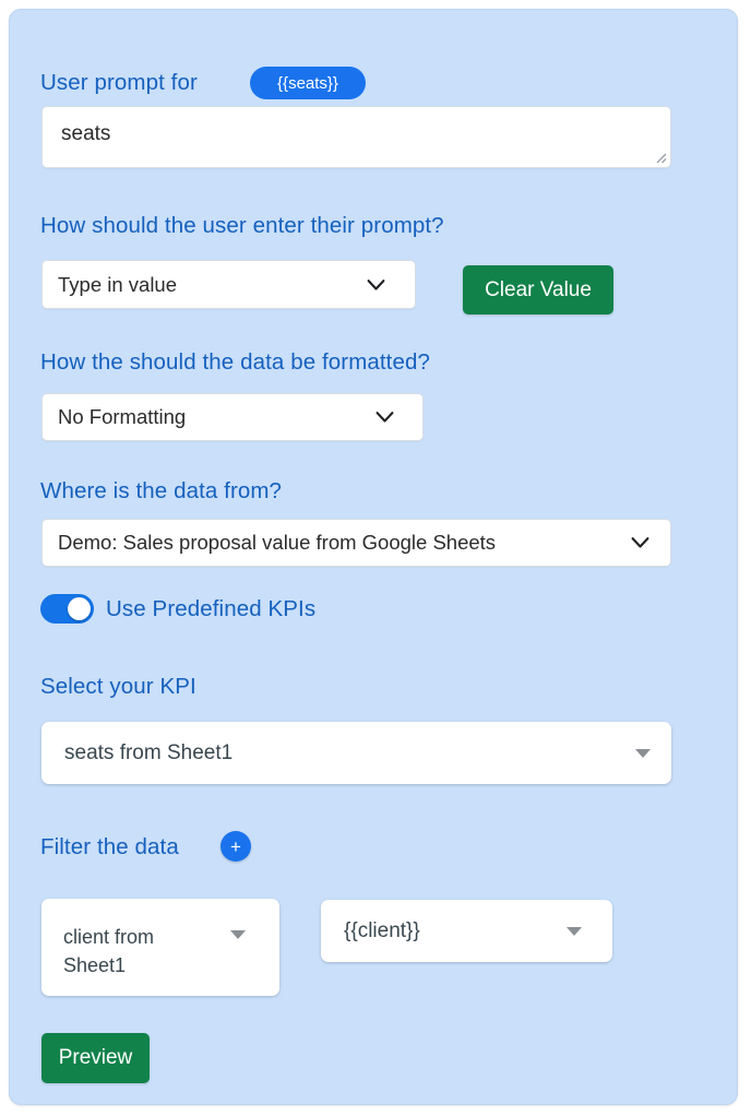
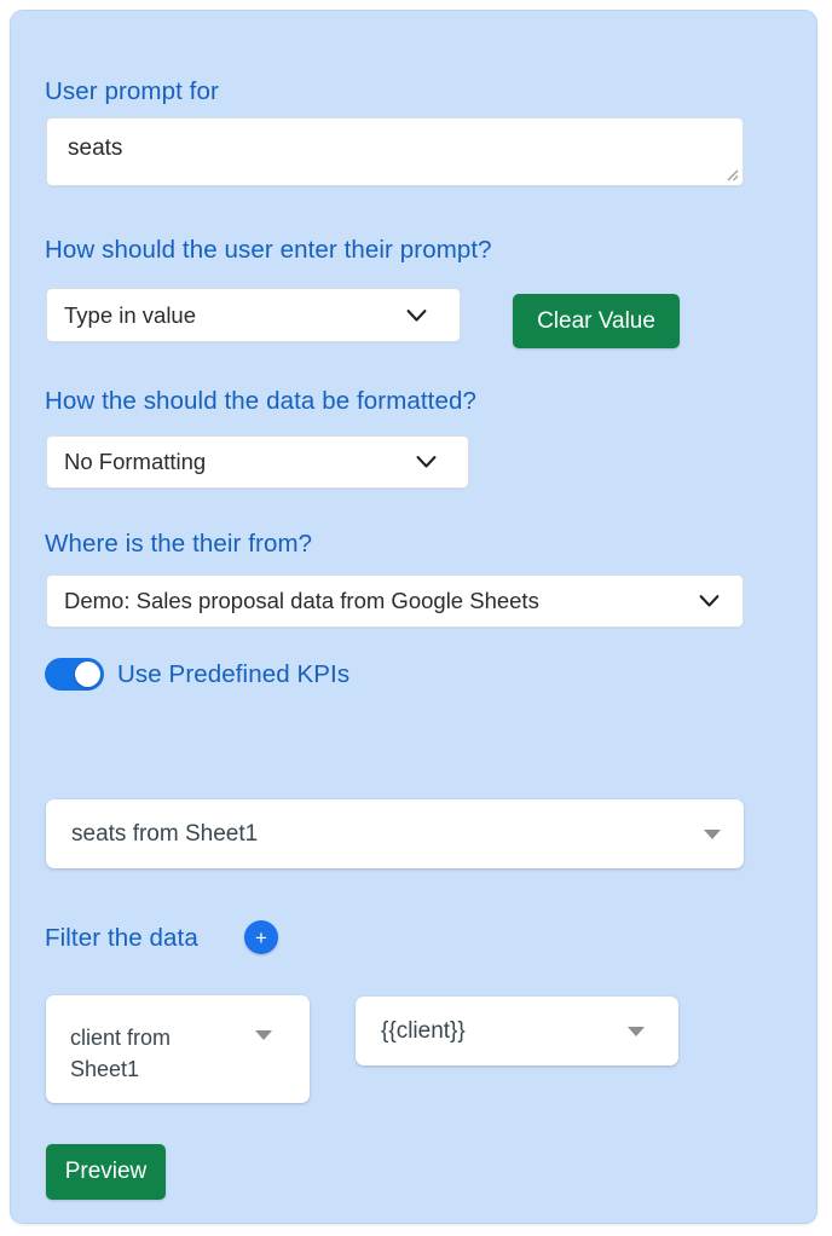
  User prompt for
- {{seats}}
  seats
  How should the user enter their prompt?
  Type in value
  Clear Value
  How the should the data be formatted?
  No Formatting
- Where is the data from?
+ Where is the their from?
- Demo: Sales proposal value from Google Sheets
+ Demo: Sales proposal data from Google Sheets
  Use Predefined KPIs
- Select your KPI
  seats from Sheet1
  Filter the data
  +
  client from Sheet1
  {{client}}
  Preview
